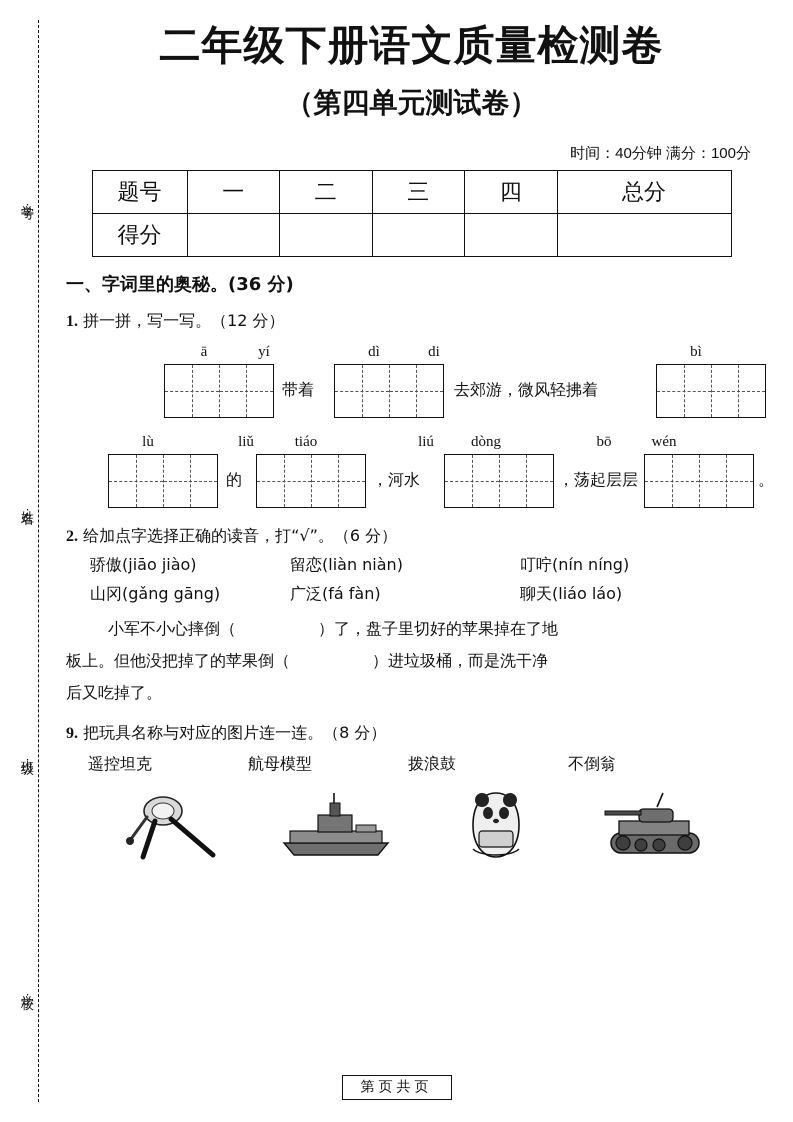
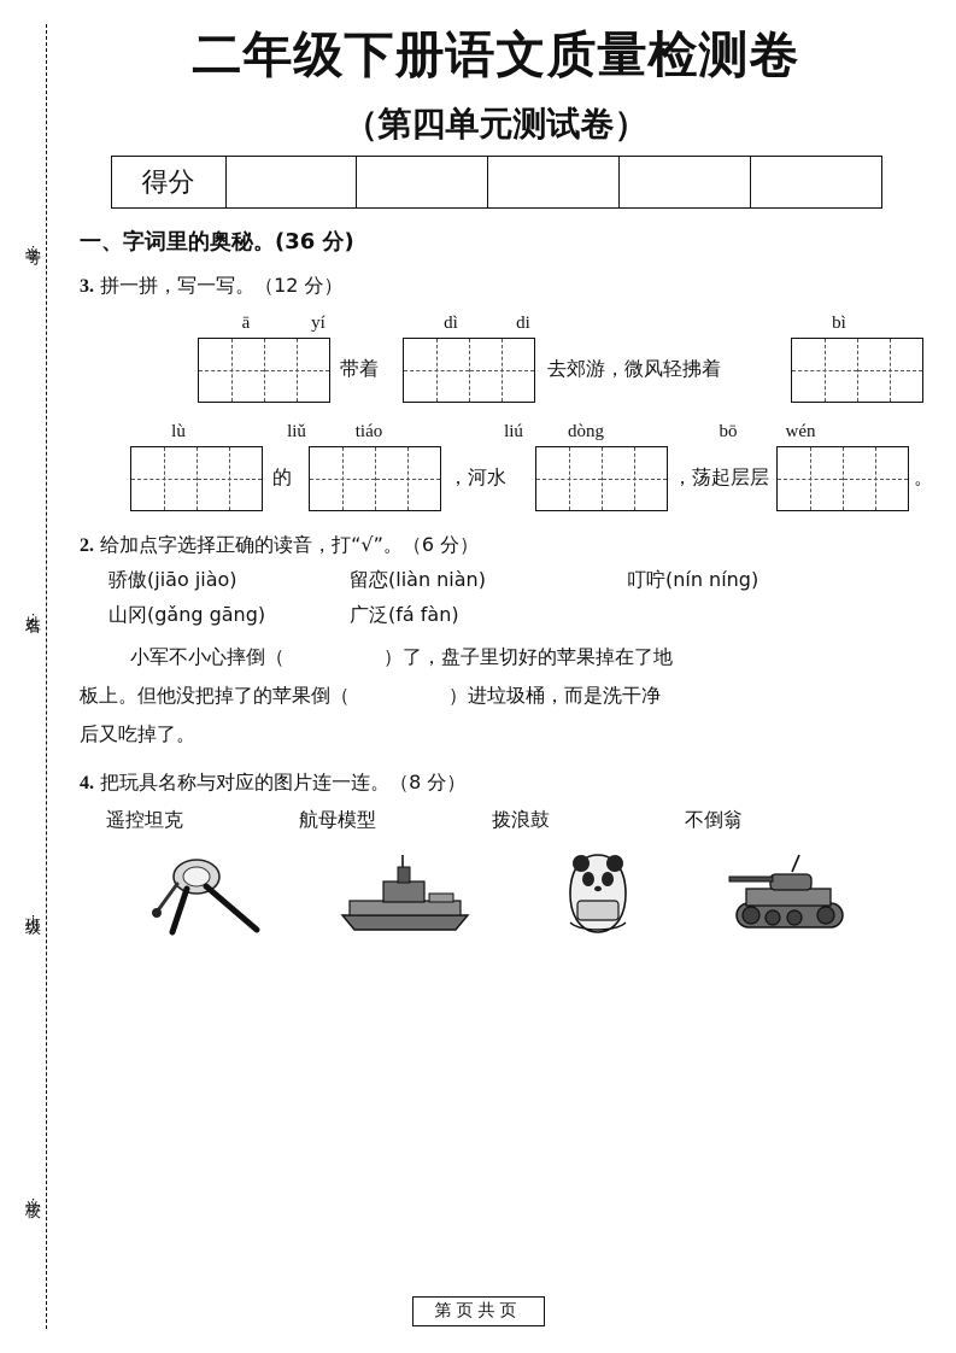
  二年级下册语文质量检测卷
  （第四单元测试卷）
- 时间：40分钟 满分：100分
- 题号	一	二	三	四	总分
  得分
  一、字词里的奥秘。(36 分)
- 1. 拼一拼，写一写。（12 分）
+ 3. 拼一拼，写一写。（12 分）
  ā
  yí
  dì
  di
  bì
  带着
  去郊游，微风轻拂着
  lù
  liǔ
  tiáo
  liú
  dòng
  bō
  wén
  的
  ，河水
  ，荡起层层
  。
  2. 给加点字选择正确的读音，打“√”。（6 分）
  骄傲(jiāo jiào)
  留恋(liàn niàn)
  叮咛(nín níng)
  山冈(gǎng gāng)
  广泛(fá fàn)
- 聊天(liáo láo)
  小军不小心摔倒（ ）了，盘子里切好的苹果掉在了地
  板上。但他没把掉了的苹果倒（ ）进垃圾桶，而是洗干净
  后又吃掉了。
- 9. 把玩具名称与对应的图片连一连。（8 分）
+ 4. 把玩具名称与对应的图片连一连。（8 分）
  遥控坦克
  航母模型
  拨浪鼓
  不倒翁
  第页共页
